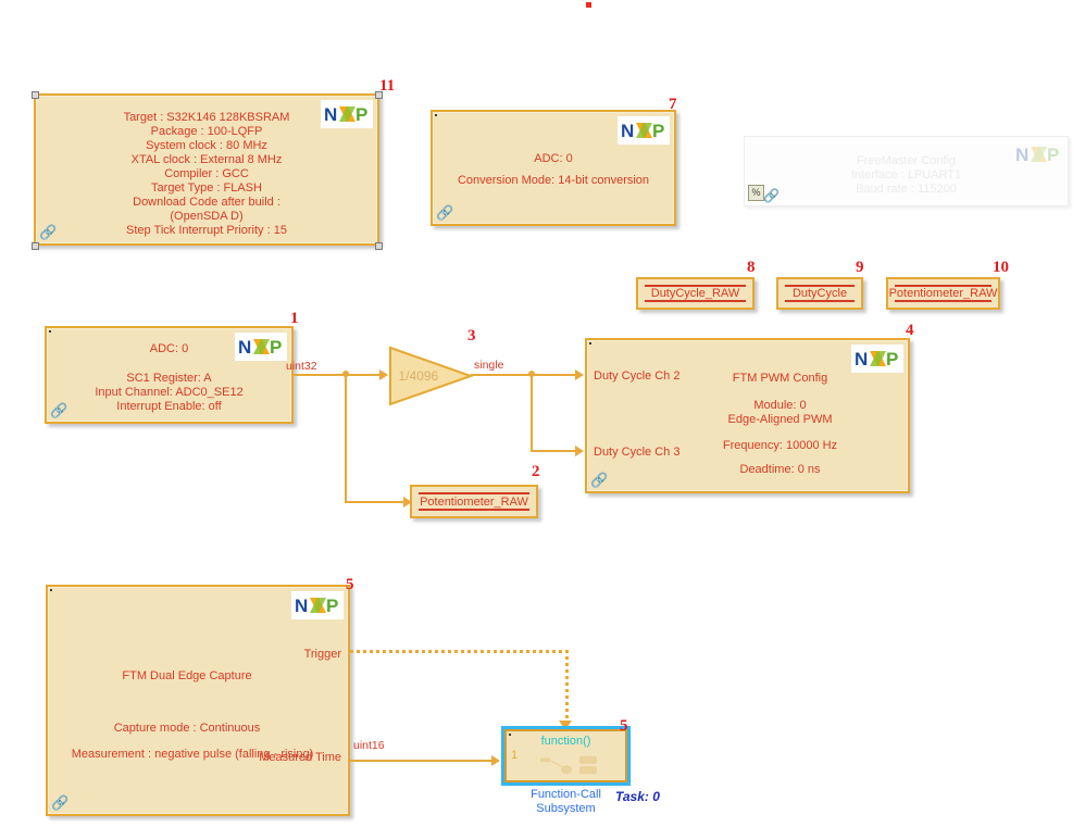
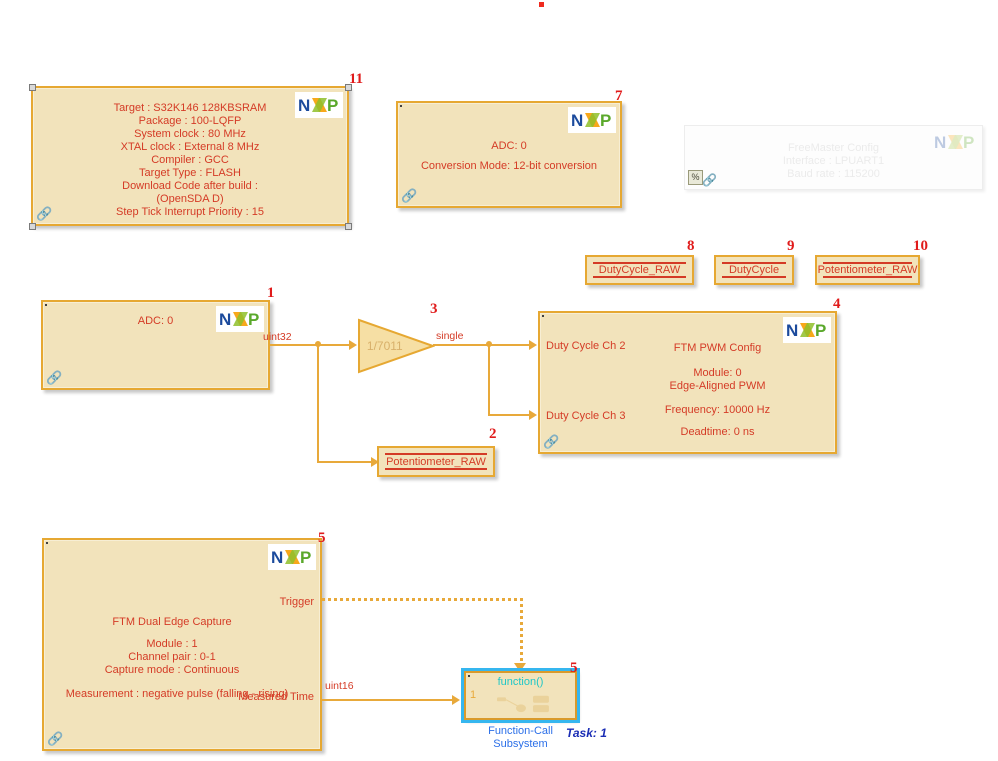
  Target : S32K146 128KBSRAM
  Package : 100-LQFP
  System clock : 80 MHz
  XTAL clock : External 8 MHz
  Compiler : GCC
  Target Type : FLASH
  Download Code after build :
  (OpenSDA D)
  Step Tick Interrupt Priority : 15
  N
  P
  🔗
  11
  ADC: 0
- Conversion Mode: 14-bit conversion
+ Conversion Mode: 12-bit conversion
  N
  P
  🔗
  7
  N
  P
  %
  🔗
  DutyCycle_RAW
  8
  DutyCycle
  9
  Potentiometer_RAW
  10
  ADC: 0
- SC1 Register: A
- Input Channel: ADC0_SE12
- Interrupt Enable: off
  N
  P
  🔗
  1
  uint32
- 1/4096
+ 1/7011
  3
  single
  Potentiometer_RAW
  2
  Duty Cycle Ch 2
  Duty Cycle Ch 3
  FTM PWM Config
  Module: 0
  Edge-Aligned PWM
  Frequency: 10000 Hz
  Deadtime: 0 ns
  N
  P
  🔗
  4
  Trigger
  Measured Time
  FTM Dual Edge Capture
+ Module : 1
+ Channel pair : 0-1
  Capture mode : Continuous
  Measurement : negative pulse (falling - rising)
  N
  P
  🔗
  5
  uint16
  function()
  1
  5
  Function-Call
  Subsystem
- Task: 0
+ Task: 1
